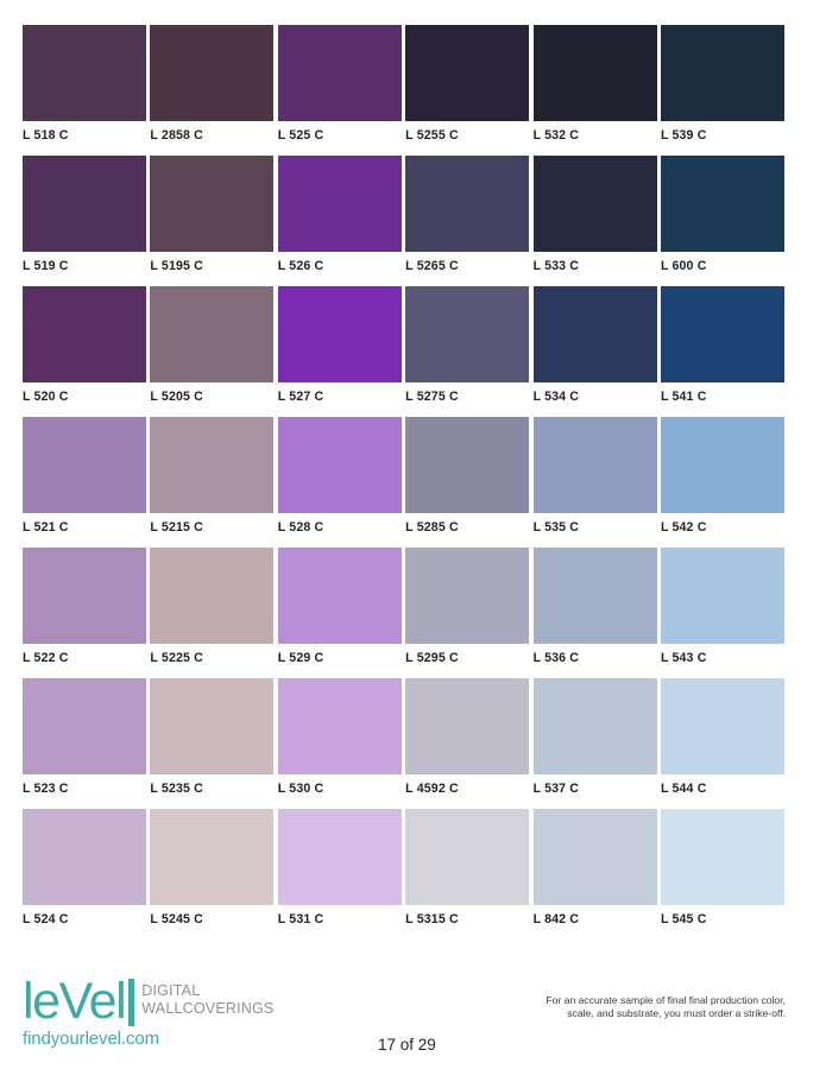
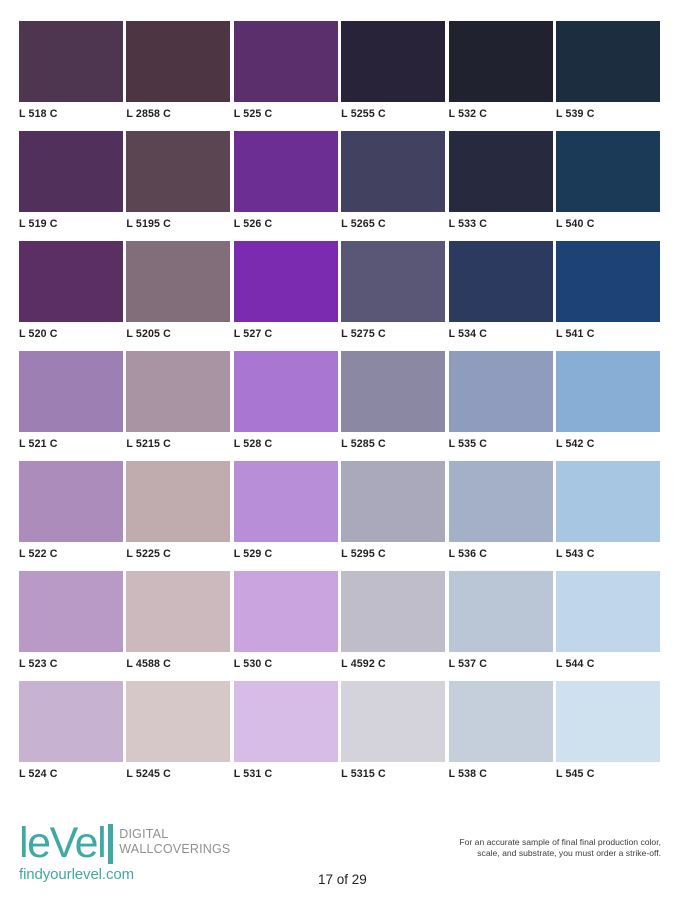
  L 518 C
  L 2858 C
  L 525 C
  L 5255 C
  L 532 C
  L 539 C
  L 519 C
  L 5195 C
  L 526 C
  L 5265 C
  L 533 C
- L 600 C
+ L 540 C
  L 520 C
  L 5205 C
  L 527 C
  L 5275 C
  L 534 C
  L 541 C
  L 521 C
  L 5215 C
  L 528 C
  L 5285 C
  L 535 C
  L 542 C
  L 522 C
  L 5225 C
  L 529 C
  L 5295 C
  L 536 C
  L 543 C
  L 523 C
- L 5235 C
+ L 4588 C
  L 530 C
  L 4592 C
  L 537 C
  L 544 C
  L 524 C
  L 5245 C
  L 531 C
  L 5315 C
- L 842 C
+ L 538 C
  L 545 C
  leVel
  DIGITAL
  WALLCOVERINGS
  findyourlevel.com
  17 of 29
  For an accurate sample of final final production color,
  scale, and substrate, you must order a strike-off.
